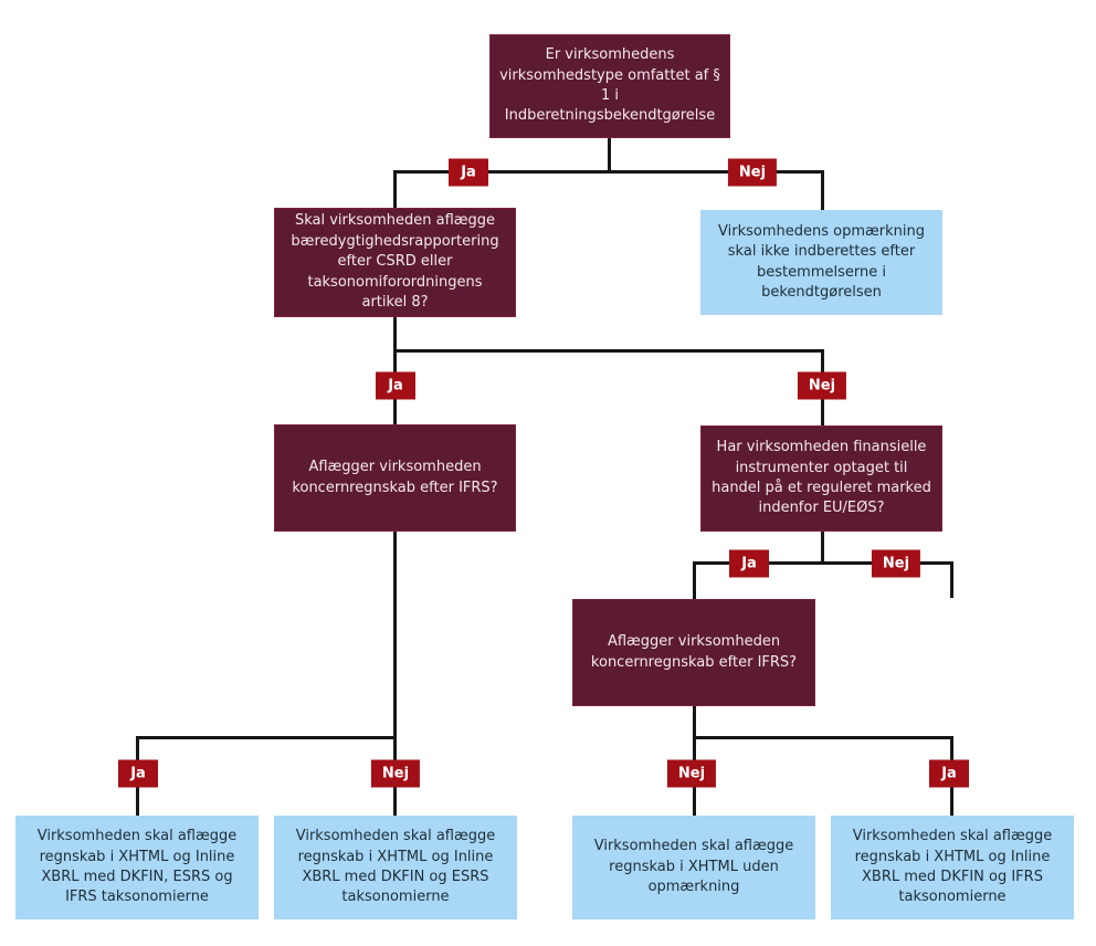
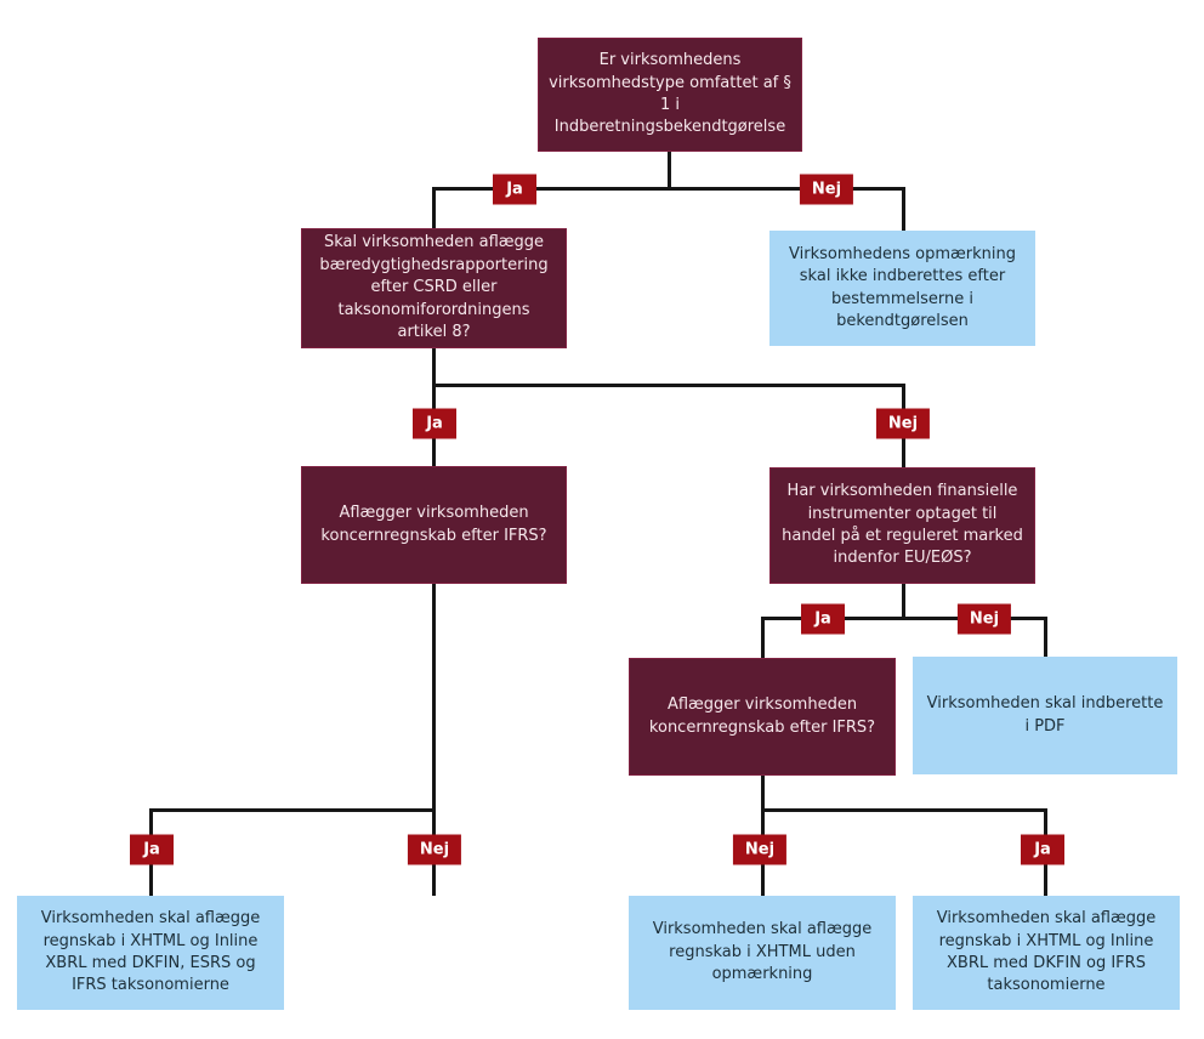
  Er virksomhedens virksomhedstype omfattet af § 1 i Indberetningsbekendtgørelse
  Skal virksomheden aflægge bæredygtighedsrapportering efter CSRD eller taksonomiforordningens artikel 8?
  Virksomhedens opmærkning skal ikke indberettes efter bestemmelserne i bekendtgørelsen
  Aflægger virksomheden koncernregnskab efter IFRS?
  Har virksomheden finansielle instrumenter optaget til handel på et reguleret marked indenfor EU/EØS?
  Aflægger virksomheden koncernregnskab efter IFRS?
+ Virksomheden skal indberette i PDF
  Virksomheden skal aflægge regnskab i XHTML og Inline XBRL med DKFIN, ESRS og IFRS taksonomierne
- Virksomheden skal aflægge regnskab i XHTML og Inline XBRL med DKFIN og ESRS taksonomierne
  Virksomheden skal aflægge regnskab i XHTML uden opmærkning
  Virksomheden skal aflægge regnskab i XHTML og Inline XBRL med DKFIN og IFRS taksonomierne
  Ja
  Nej
  Ja
  Nej
  Ja
  Nej
  Ja
  Nej
  Nej
  Ja
